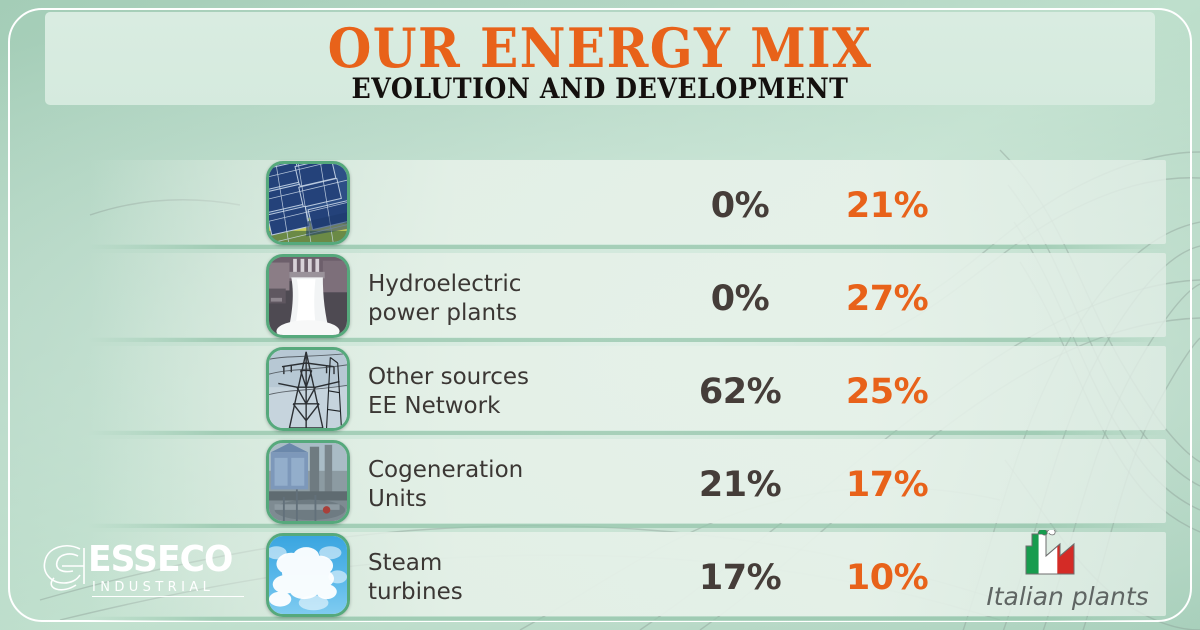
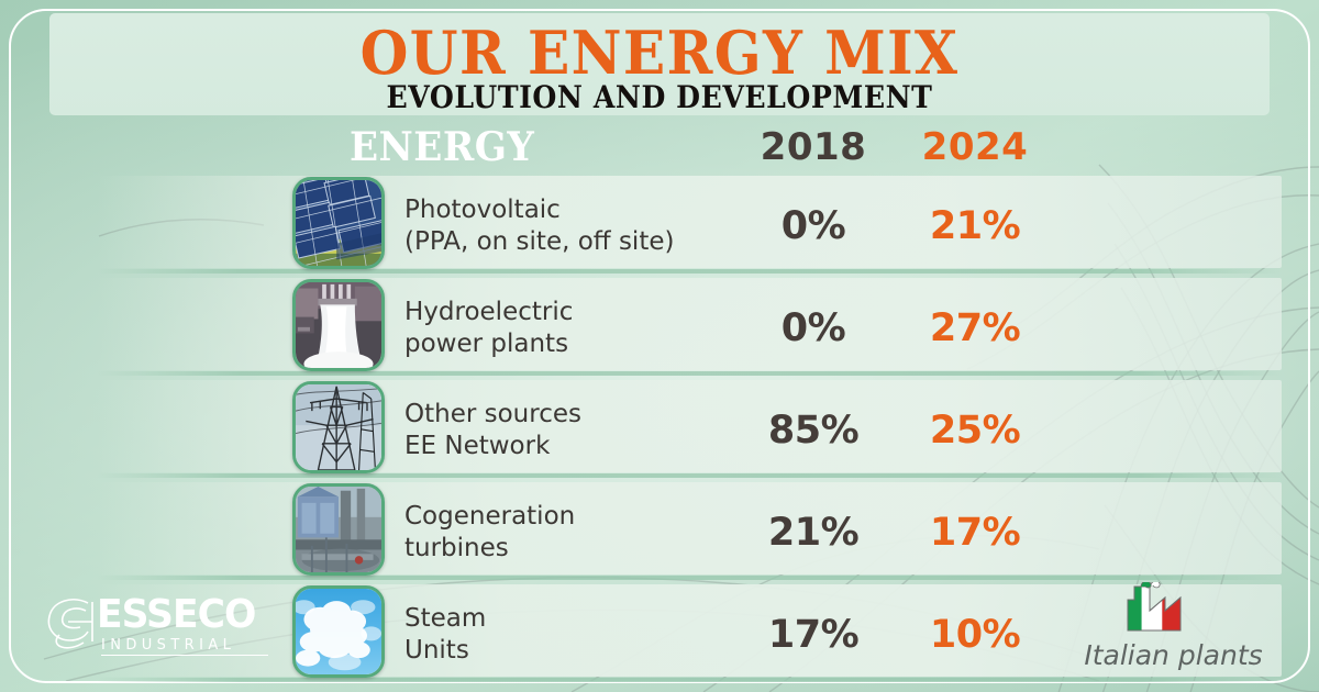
  OUR ENERGY MIX
  EVOLUTION AND DEVELOPMENT
+ ENERGY
+ 2018
+ 2024
+ Photovoltaic
+ (PPA, on site, off site)
  0%
  21%
  Hydroelectric
  power plants
  0%
  27%
  Other sources
  EE Network
- 62%
+ 85%
  25%
  Cogeneration
- Units
+ turbines
  21%
  17%
  Steam
- turbines
+ Units
  17%
  10%
  ESSECO
  INDUSTRIAL
  Italian plants
